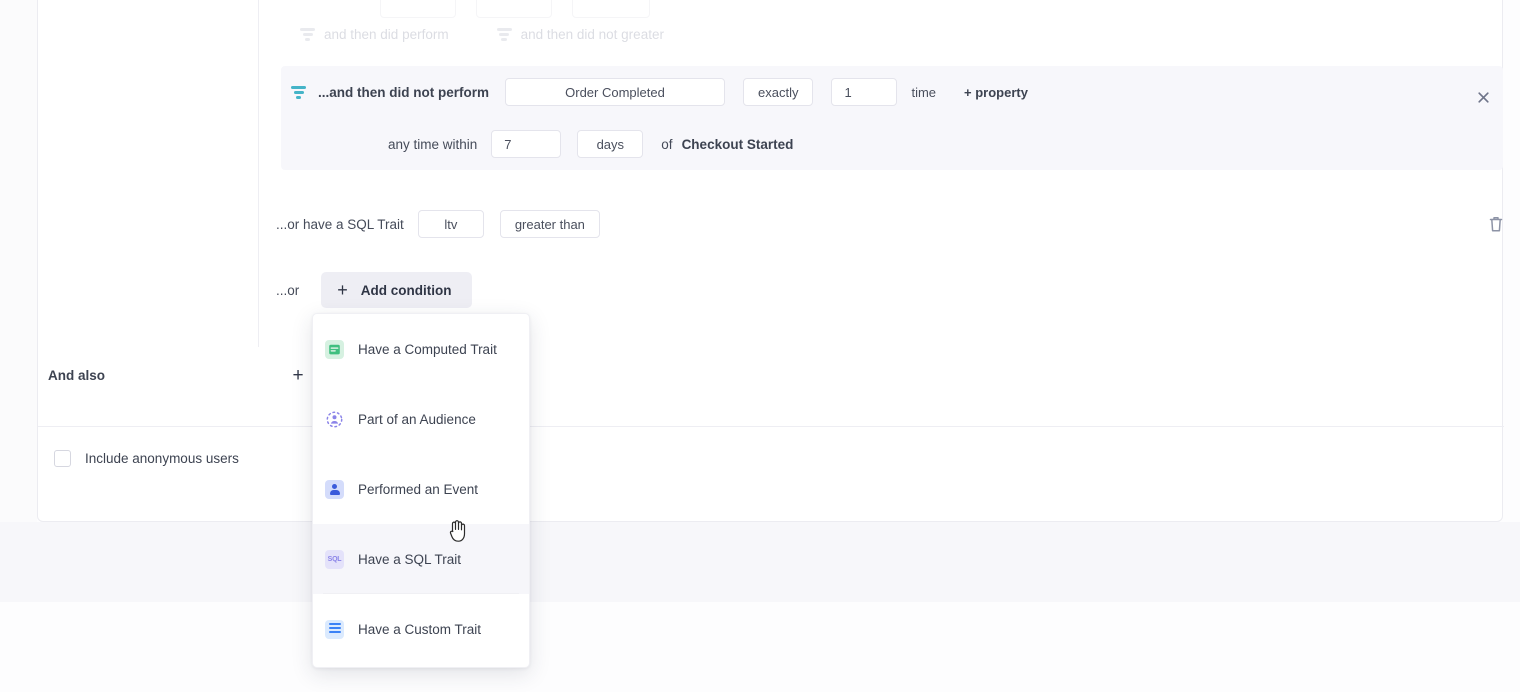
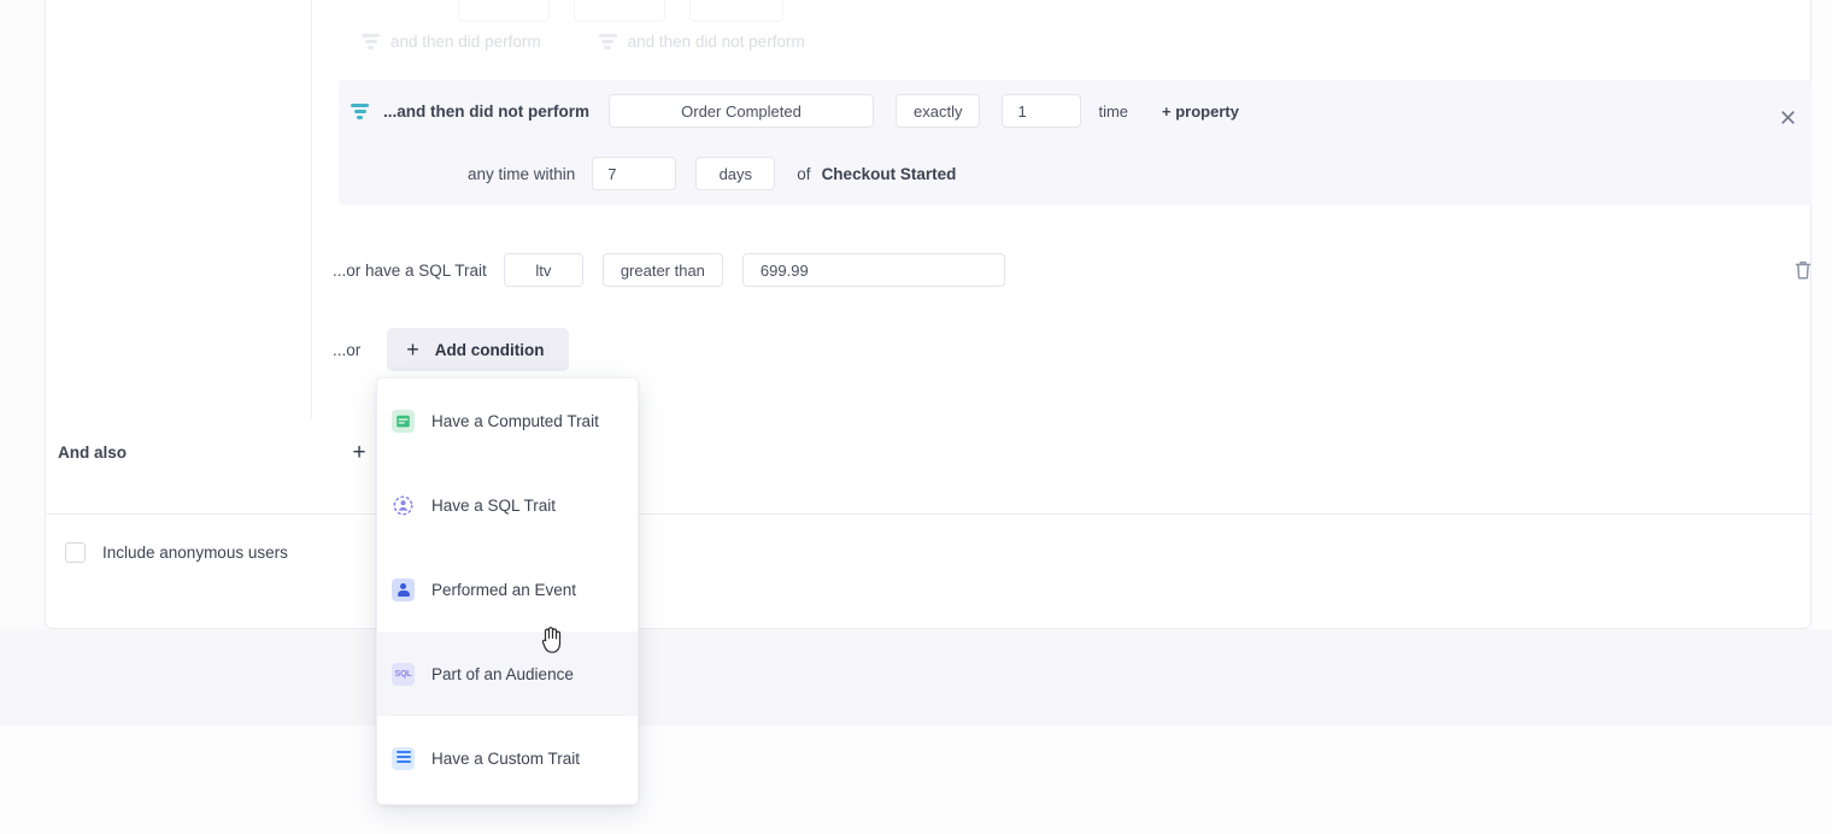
  and then did perform
- and then did not greater
+ and then did not perform
  ...and then did not perform
  Order Completed
  exactly
  1
  time
  + property
  any time within
  7
  days
  of
  Checkout Started
  ...or have a SQL Trait
  ltv
  greater than
+ 699.99
  ...or
  +
  Add condition
  And also
  +
  Include anonymous users
  Have a Computed Trait
- Part of an Audience
+ Have a SQL Trait
  Performed an Event
- Have a SQL Trait
+ Part of an Audience
  Have a Custom Trait
